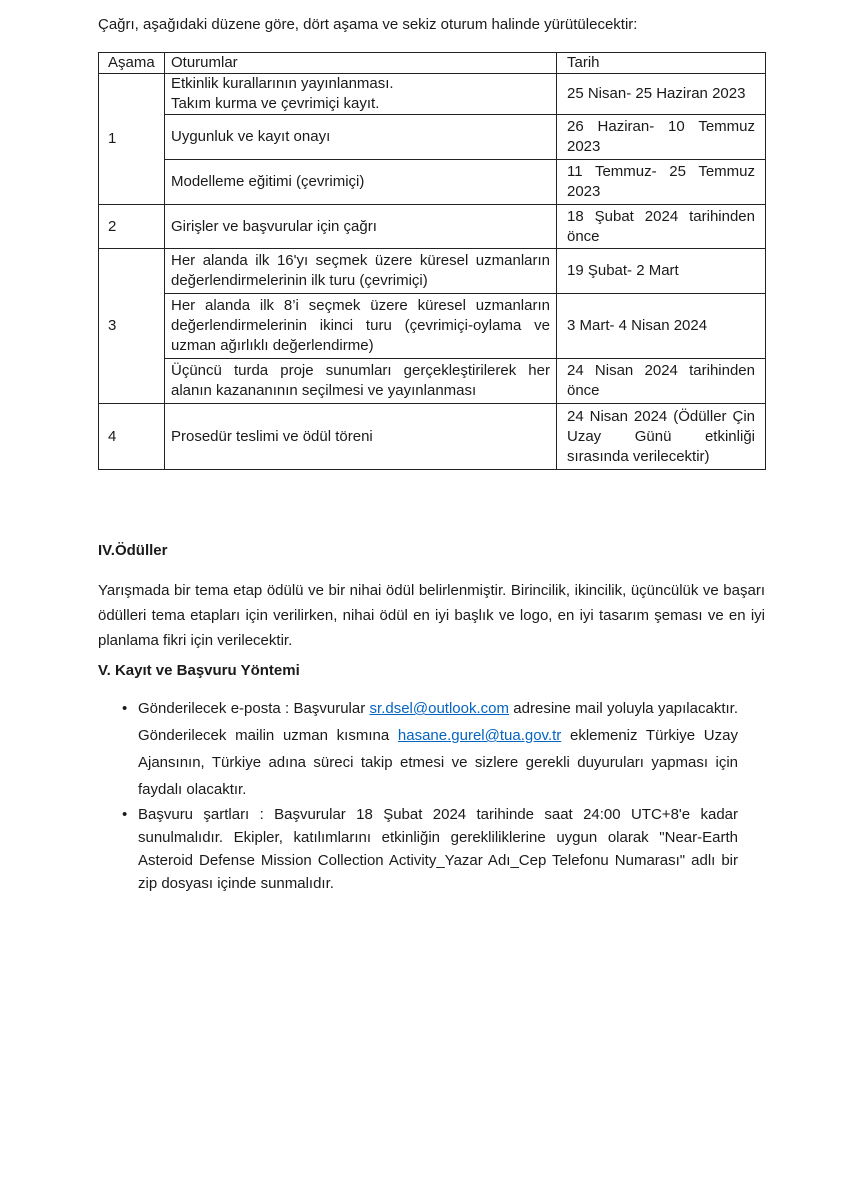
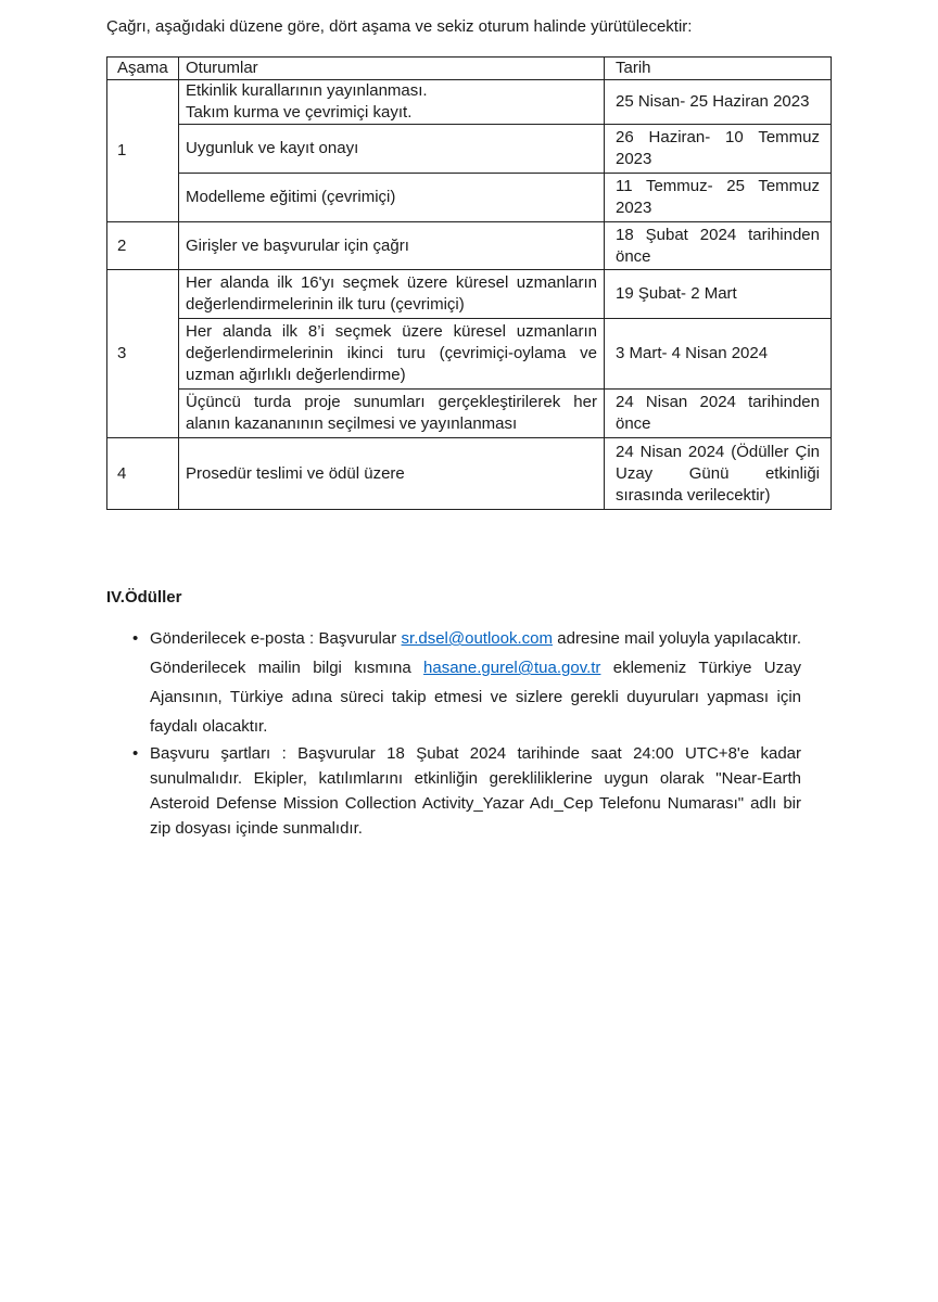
  Çağrı, aşağıdaki düzene göre, dört aşama ve sekiz oturum halinde yürütülecektir:
  Aşama	Oturumlar	Tarih
  1	Etkinlik kurallarının yayınlanması. Takım kurma ve çevrimiçi kayıt.	25 Nisan- 25 Haziran 2023
  Uygunluk ve kayıt onayı	26 Haziran- 10 Temmuz 2023
  Modelleme eğitimi (çevrimiçi)	11 Temmuz- 25 Temmuz 2023
  2	Girişler ve başvurular için çağrı	18 Şubat 2024 tarihinden önce
  3	Her alanda ilk 16'yı seçmek üzere küresel uzmanların değerlendirmelerinin ilk turu (çevrimiçi)	19 Şubat- 2 Mart
  Her alanda ilk 8’i seçmek üzere küresel uzmanların değerlendirmelerinin ikinci turu (çevrimiçi-oylama ve uzman ağırlıklı değerlendirme)	3 Mart- 4 Nisan 2024
  Üçüncü turda proje sunumları gerçekleştirilerek her alanın kazananının seçilmesi ve yayınlanması	24 Nisan 2024 tarihinden önce
- 4	Prosedür teslimi ve ödül töreni	24 Nisan 2024 (Ödüller Çin Uzay Günü etkinliği sırasında verilecektir)
+ 4	Prosedür teslimi ve ödül üzere	24 Nisan 2024 (Ödüller Çin Uzay Günü etkinliği sırasında verilecektir)
  IV.Ödüller
- Yarışmada bir tema etap ödülü ve bir nihai ödül belirlenmiştir. Birincilik, ikincilik, üçüncülük ve başarı ödülleri tema etapları için verilirken, nihai ödül en iyi başlık ve logo, en iyi tasarım şeması ve en iyi planlama fikri için verilecektir.
- V. Kayıt ve Başvuru Yöntemi
  •
- Gönderilecek e-posta : Başvurular sr.dsel@outlook.com adresine mail yoluyla yapılacaktır. Gönderilecek mailin uzman kısmına hasane.gurel@tua.gov.tr eklemeniz Türkiye Uzay Ajansının, Türkiye adına süreci takip etmesi ve sizlere gerekli duyuruları yapması için faydalı olacaktır.
+ Gönderilecek e-posta : Başvurular sr.dsel@outlook.com adresine mail yoluyla yapılacaktır. Gönderilecek mailin bilgi kısmına hasane.gurel@tua.gov.tr eklemeniz Türkiye Uzay Ajansının, Türkiye adına süreci takip etmesi ve sizlere gerekli duyuruları yapması için faydalı olacaktır.
  •
  Başvuru şartları : Başvurular 18 Şubat 2024 tarihinde saat 24:00 UTC+8'e kadar sunulmalıdır. Ekipler, katılımlarını etkinliğin gerekliliklerine uygun olarak "Near-Earth Asteroid Defense Mission Collection Activity_Yazar Adı_Cep Telefonu Numarası" adlı bir zip dosyası içinde sunmalıdır.
